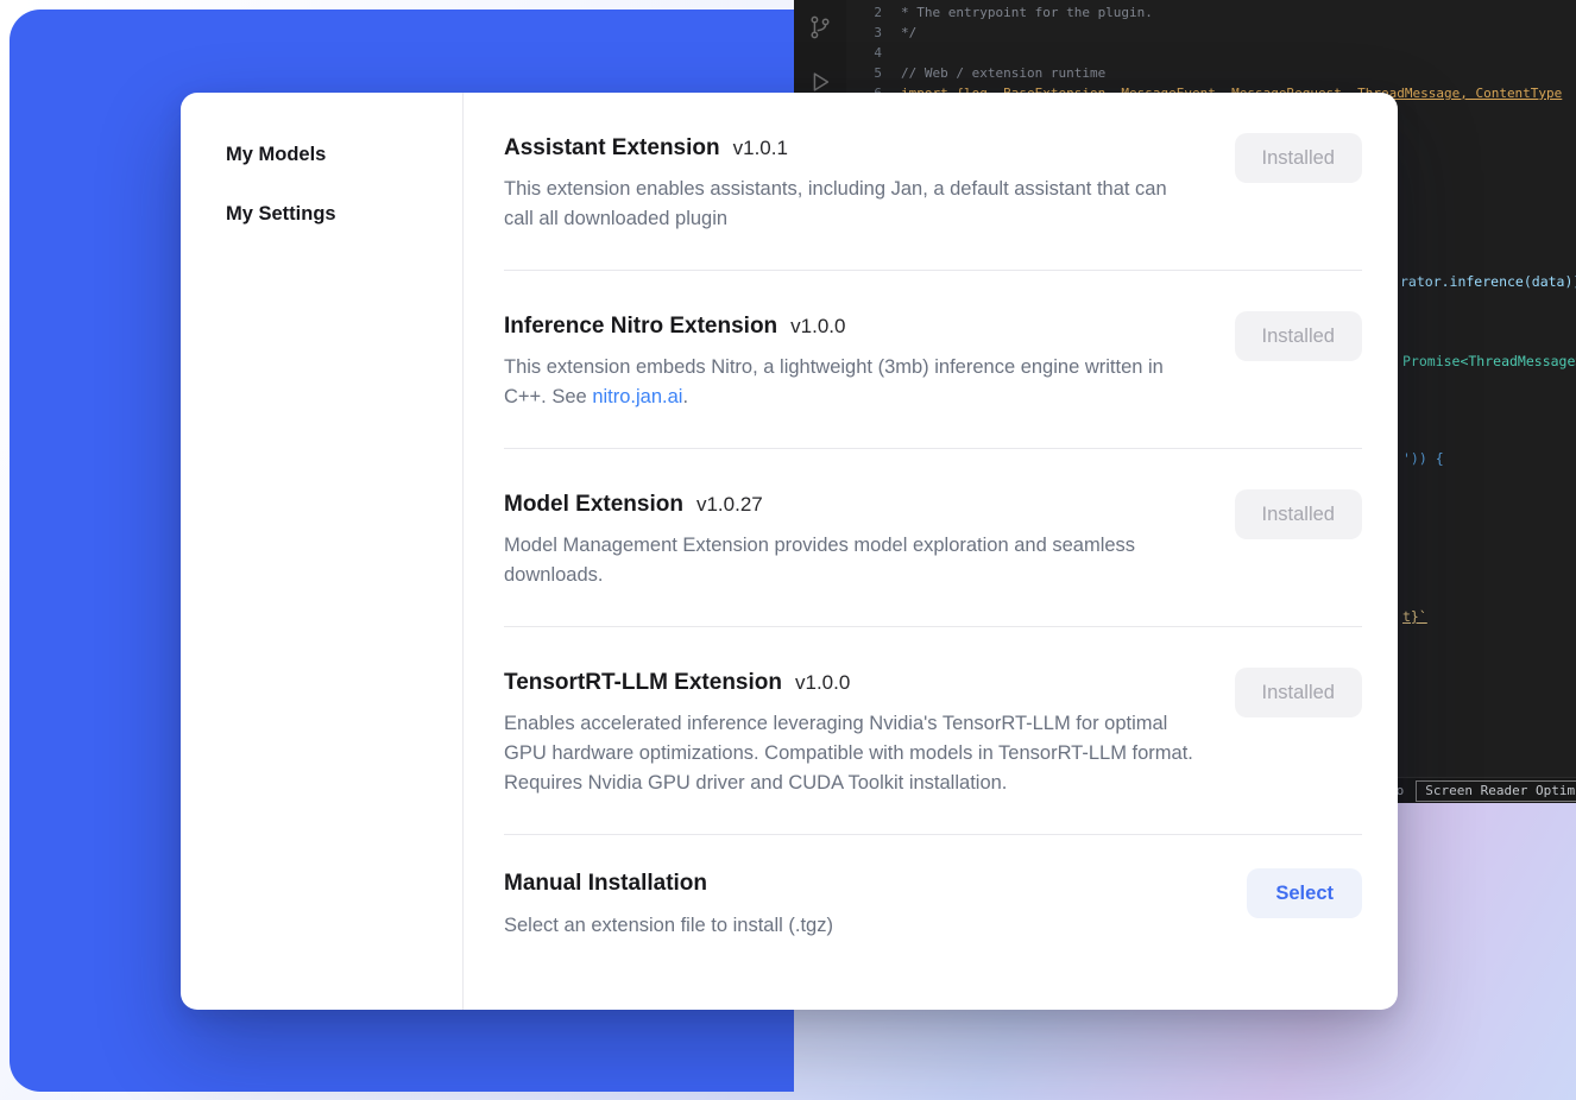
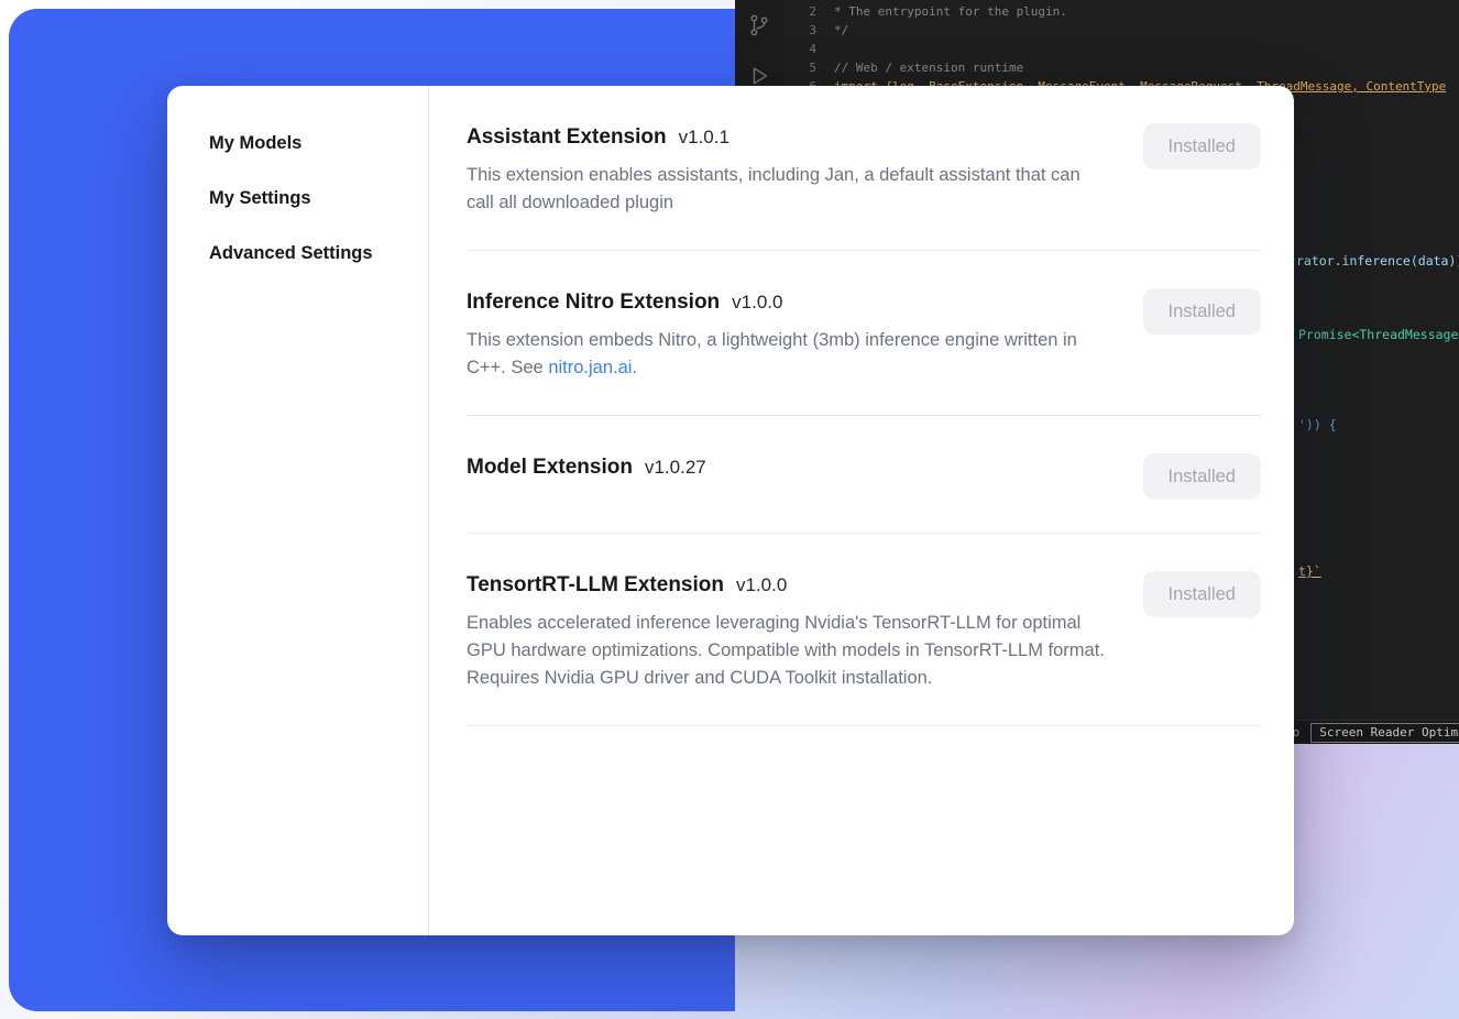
  2
  * The entrypoint for the plugin.
  3
  */
  4
  5
  // Web / extension runtime
  rator.inference(data)
  Promise<ThreadMessage
  ')) {
  t}`
  Screen Reader Optim
  My Models
  My Settings
+ Advanced Settings
  Assistant Extension
  v1.0.1
  This extension enables assistants, including Jan, a default assistant that can call all downloaded plugin
  Installed
  Inference Nitro Extension
  v1.0.0
  This extension embeds Nitro, a lightweight (3mb) inference engine written in C++. See nitro.jan.ai.
  Installed
  Model Extension
  v1.0.27
- Model Management Extension provides model exploration and seamless downloads.
  Installed
  TensortRT-LLM Extension
  v1.0.0
  Enables accelerated inference leveraging Nvidia's TensorRT-LLM for optimal GPU hardware optimizations. Compatible with models in TensorRT-LLM format. Requires Nvidia GPU driver and CUDA Toolkit installation.
  Installed
- Manual Installation
- Select an extension file to install (.tgz)
- Select
